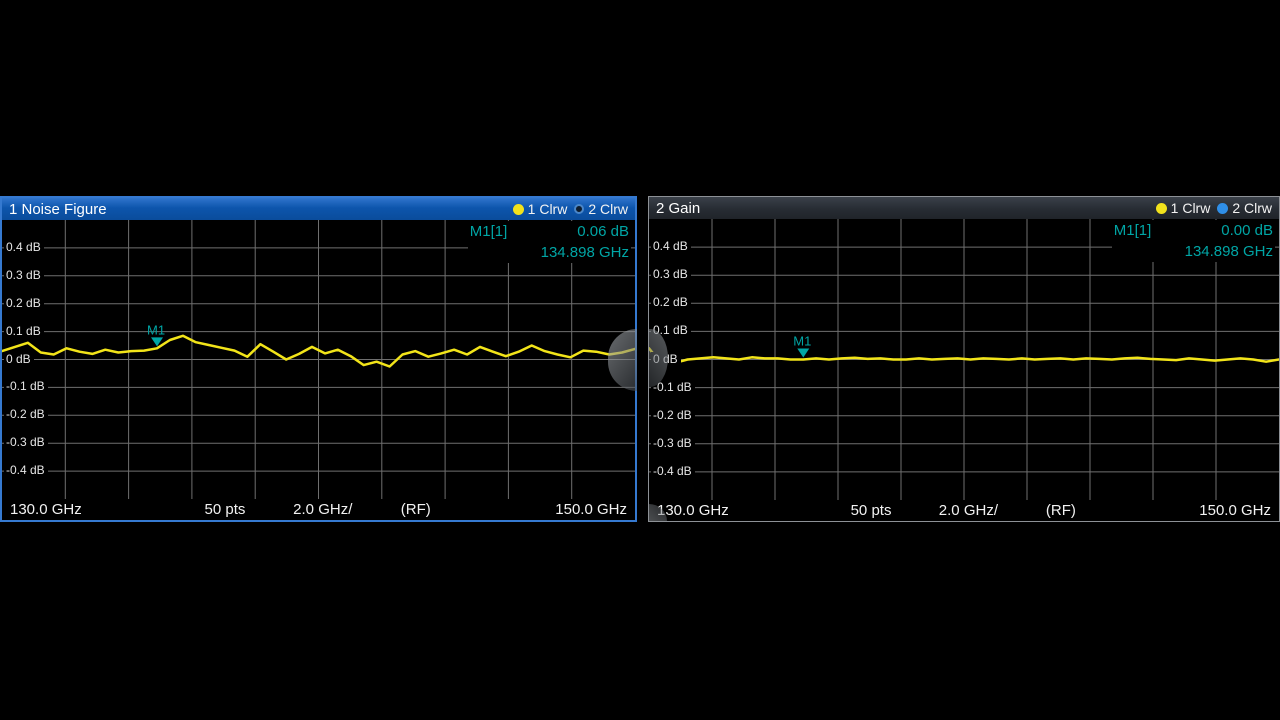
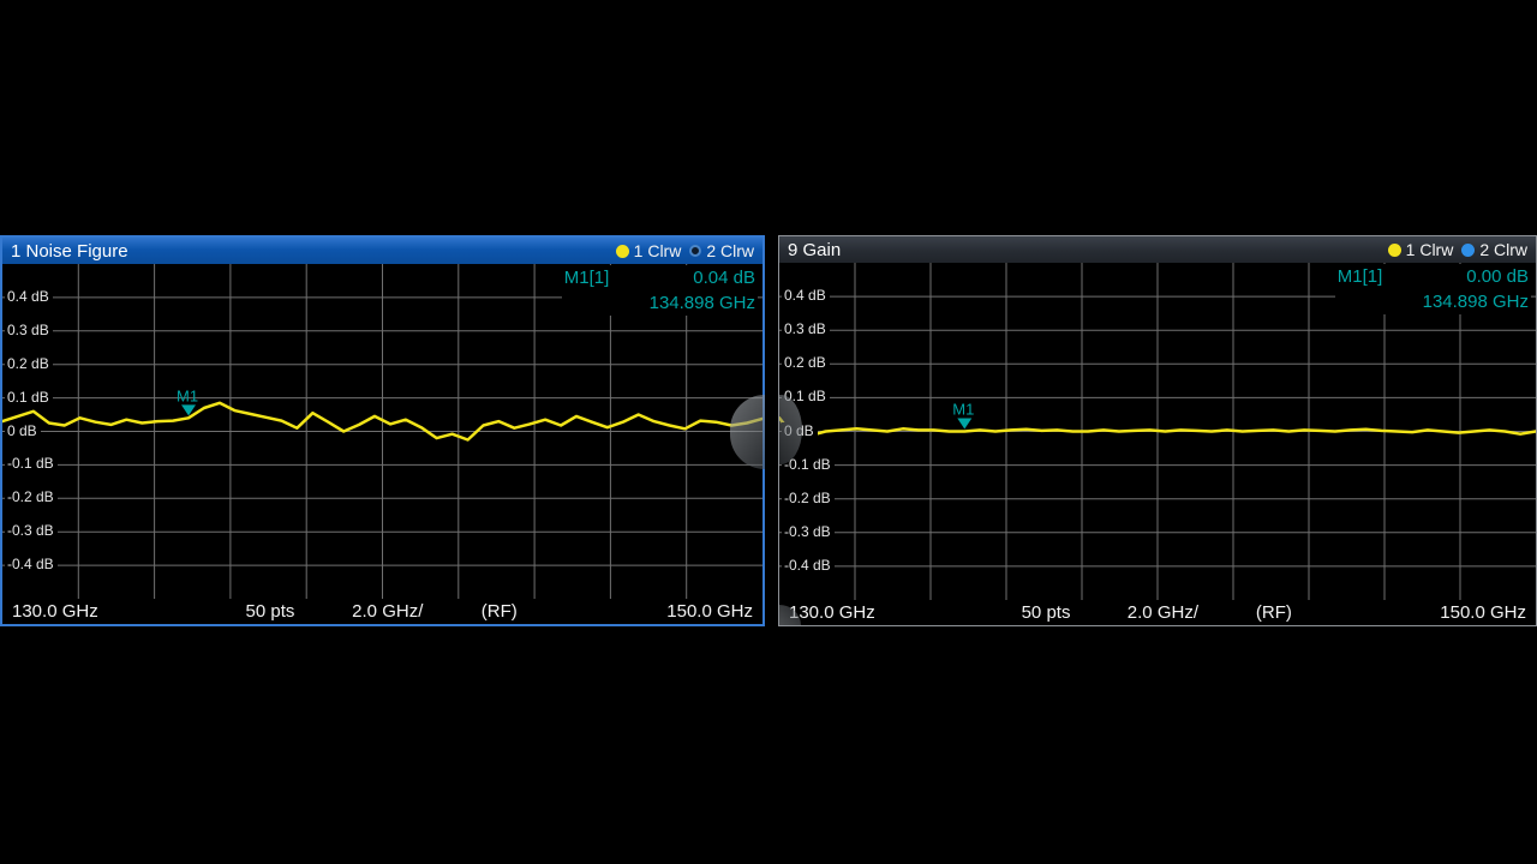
  1 Noise Figure
  1 Clrw
  2 Clrw
  M1
  M1[1]
- 0.06 dB
+ 0.04 dB
  134.898 GHz
  0.4 dB
  0.3 dB
  0.2 dB
  0.1 dB
  0 dB
  -0.1 dB
  -0.2 dB
  -0.3 dB
  -0.4 dB
  130.0 GHz
  50 pts
  2.0 GHz/
  (RF)
  150.0 GHz
- 2 Gain
+ 9 Gain
  1 Clrw
  2 Clrw
  M1
  M1[1]
  0.00 dB
  134.898 GHz
  0.4 dB
  0.3 dB
  0.2 dB
  .1 dB
  -0.1 dB
  -0.2 dB
  -0.3 dB
  -0.4 dB
  30.0 GHz
  50 pts
  2.0 GHz/
  (RF)
  150.0 GHz
